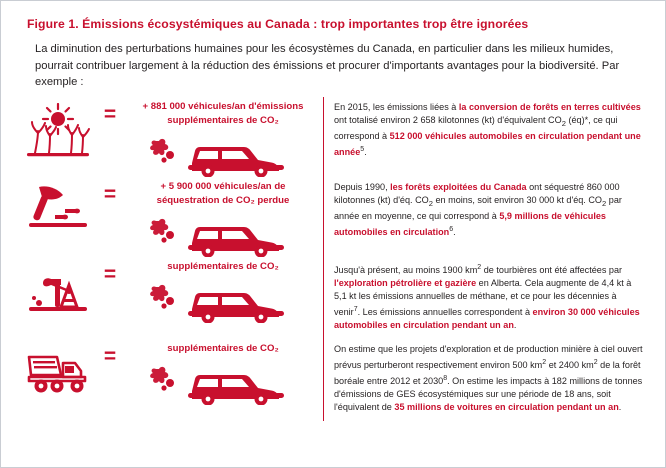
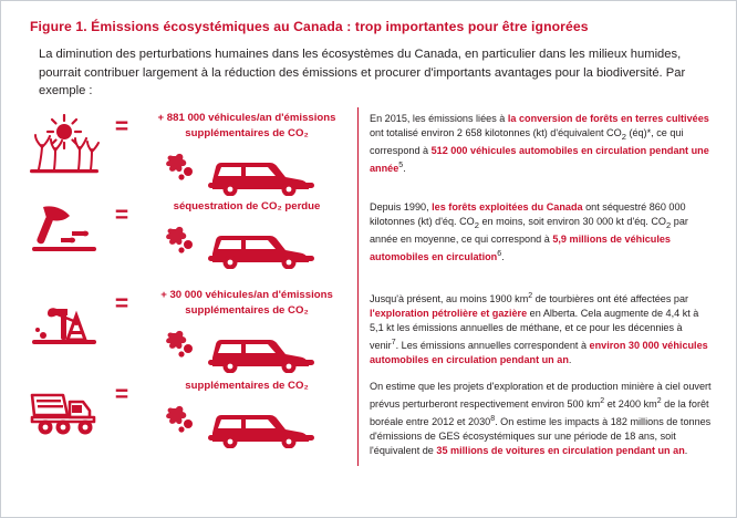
- Figure 1. Émissions écosystémiques au Canada : trop importantes trop être ignorées
+ Figure 1. Émissions écosystémiques au Canada : trop importantes pour être ignorées
- La diminution des perturbations humaines pour les écosystèmes du Canada, en particulier dans les milieux humides, pourrait contribuer largement à la réduction des émissions et procurer d'importants avantages pour la biodiversité. Par exemple :
+ La diminution des perturbations humaines dans les écosystèmes du Canada, en particulier dans les milieux humides, pourrait contribuer largement à la réduction des émissions et procurer d'importants avantages pour la biodiversité. Par exemple :
  =
  + 881 000 véhicules/an d'émissions
  supplémentaires de CO₂
  En 2015, les émissions liées à la conversion de forêts en terres cultivées ont totalisé environ 2 658 kilotonnes (kt) d'équivalent CO2 (éq)*, ce qui correspond à 512 000 véhicules automobiles en circulation pendant une année .
  =
- + 5 900 000 véhicules/an de
  séquestration de CO₂ perdue
  Depuis 1990, les forêts exploitées du Canada ont séquestré 860 000 kilotonnes (kt) d'éq. CO2 en moins, soit environ 30 000 kt d'éq. CO2 par année en moyenne, ce qui correspond à 5,9 millions de véhicules automobiles en circulation .
  =
+ + 30 000 véhicules/an d'émissions
  supplémentaires de CO₂
  Jusqu'à présent, au moins 1900 km de tourbières ont été affectées par l'exploration pétrolière et gazière en Alberta. Cela augmente de 4,4 kt à 5,1 kt les émissions annuelles de méthane, et ce pour les décennies à venir . Les émissions annuelles correspondent à environ 30 000 véhicules automobiles en circulation pendant un an.
  =
  supplémentaires de CO₂
  On estime que les projets d'exploration et de production minière à ciel ouvert prévus perturberont respectivement environ 500 km et 2400 km de la forêt boréale entre 2012 et 2030 . On estime les impacts à 182 millions de tonnes d'émissions de GES écosystémiques sur une période de 18 ans, soit l'équivalent de 35 millions de voitures en circulation pendant un an.
